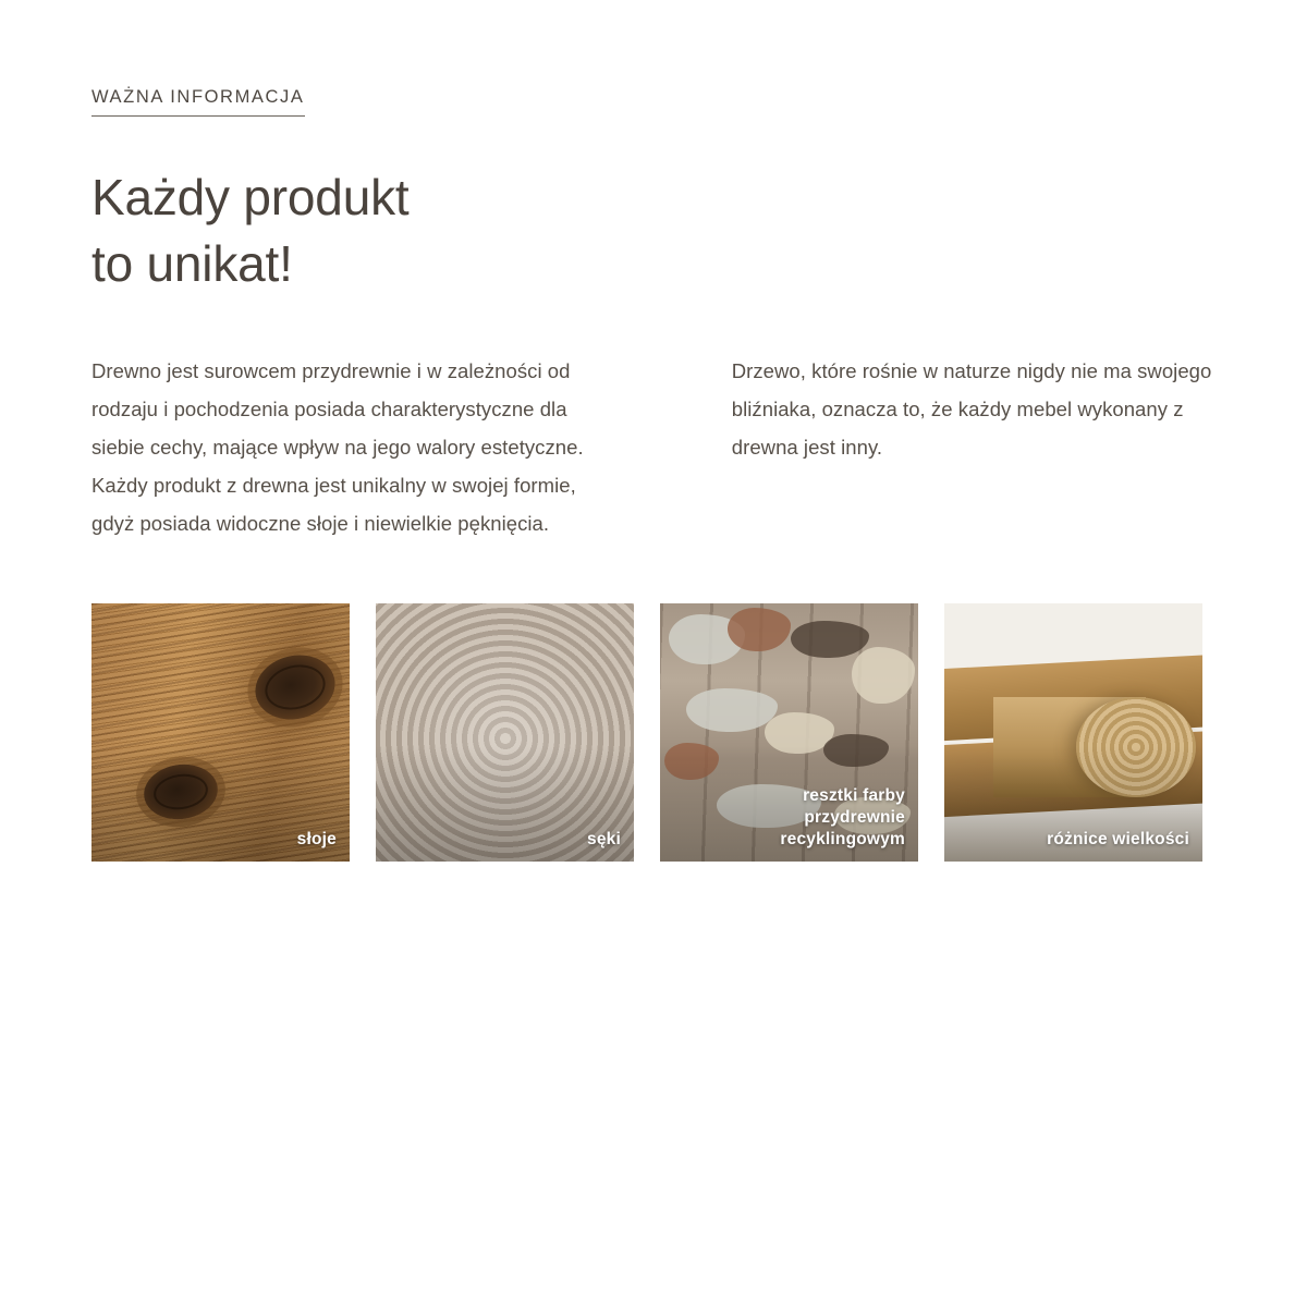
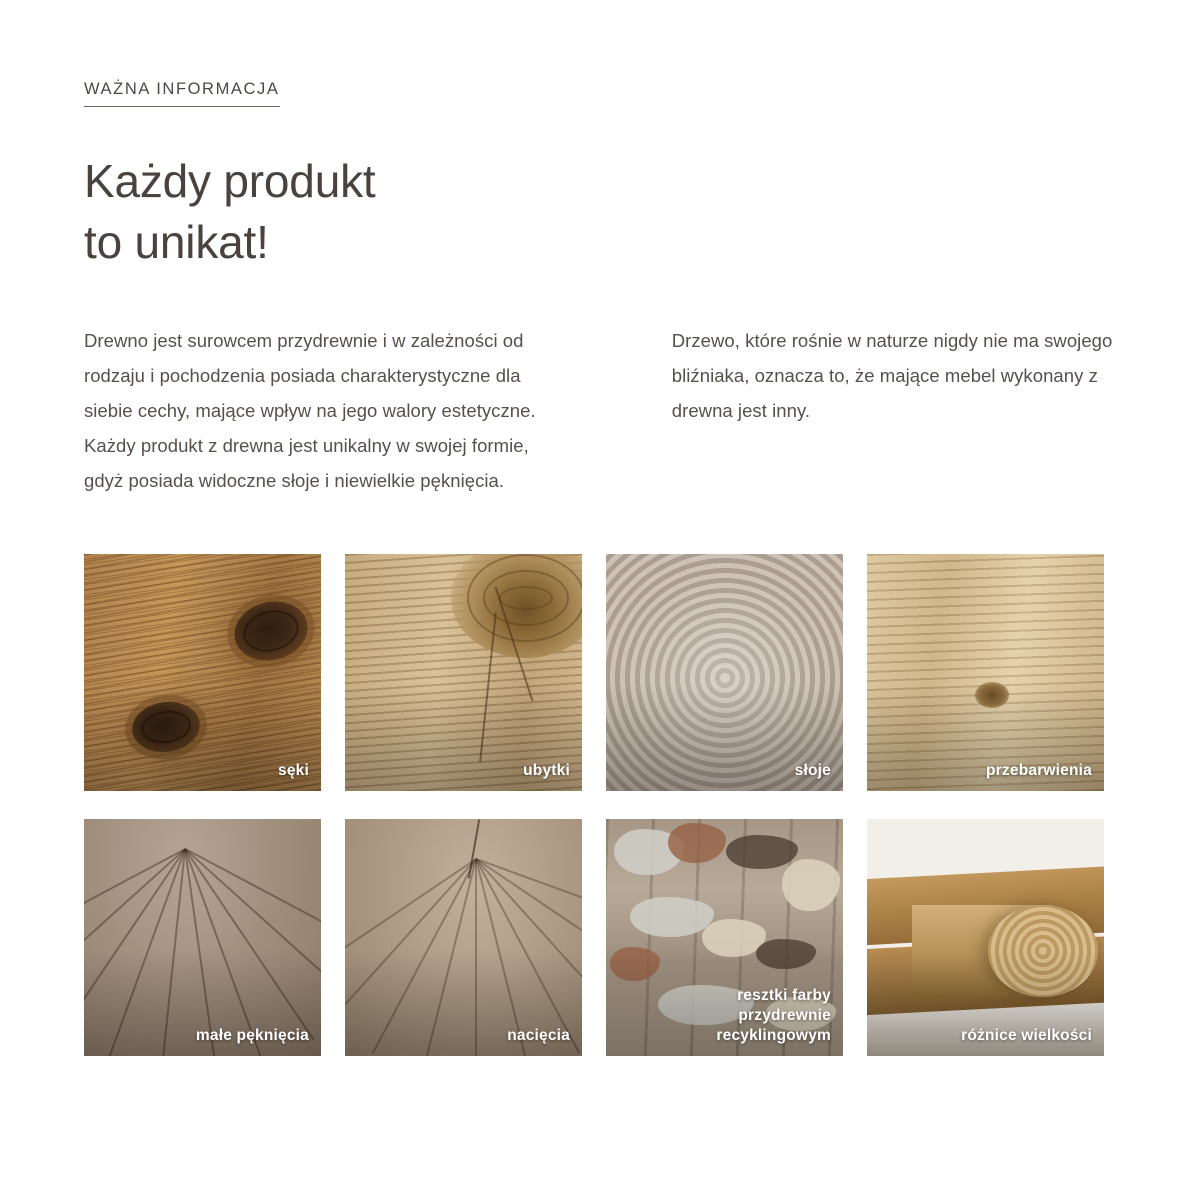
  WAŻNA INFORMACJA
  Każdy produkt
  to unikat!
  Drewno jest surowcem przydrewnie i w zależności od rodzaju i pochodzenia posiada charakterystyczne dla siebie cechy, mające wpływ na jego walory estetyczne. Każdy produkt z drewna jest unikalny w swojej formie, gdyż posiada widoczne słoje i niewielkie pęknięcia.
- Drzewo, które rośnie w naturze nigdy nie ma swojego bliźniaka, oznacza to, że każdy mebel wykonany z drewna jest inny.
+ Drzewo, które rośnie w naturze nigdy nie ma swojego bliźniaka, oznacza to, że mające mebel wykonany z drewna jest inny.
- słoje
+ sęki
+ ubytki
- sęki
+ słoje
+ przebarwienia
+ małe pęknięcia
+ nacięcia
  resztki farby
  przydrewnie
  recyklingowym
  różnice wielkości
